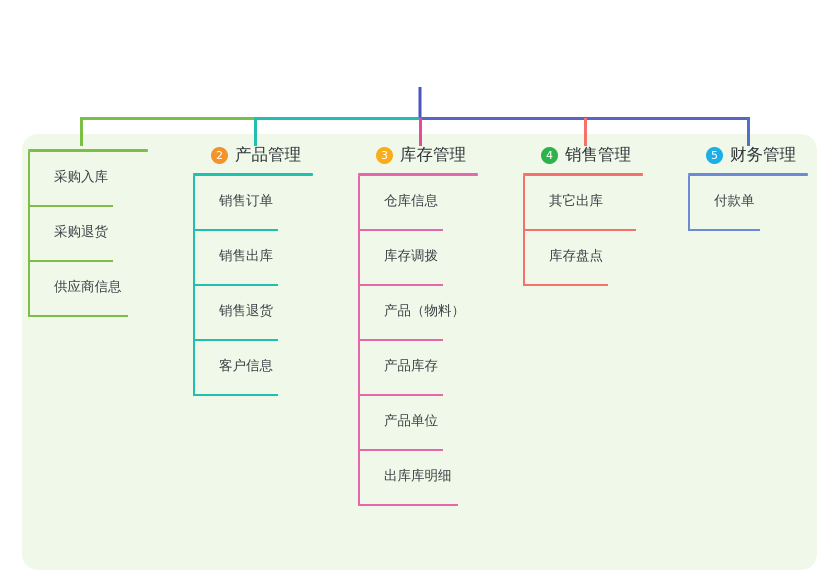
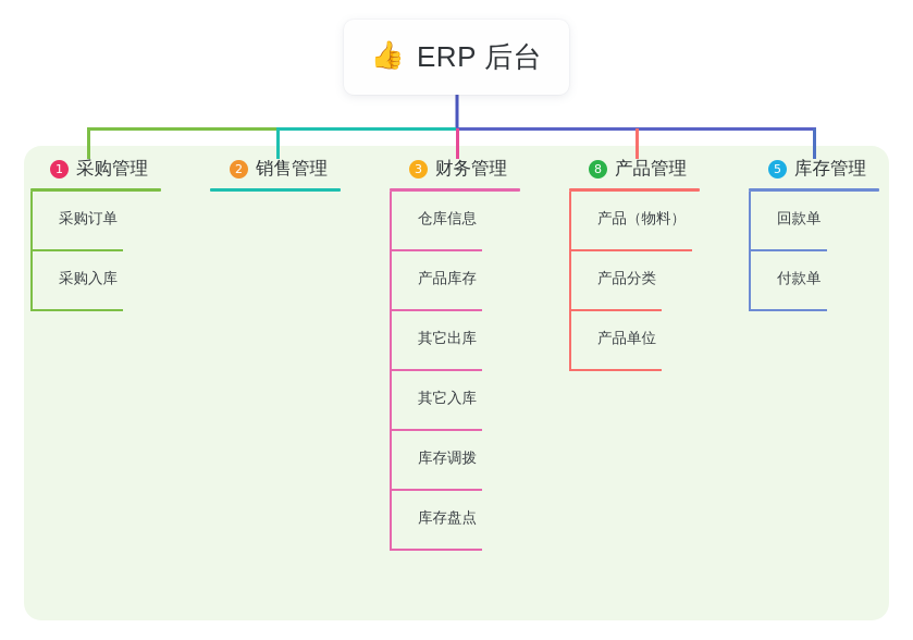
+ 👍
+ ERP 后台
+ 1
+ 采购管理
+ 采购订单
  采购入库
- 采购退货
- 供应商信息
  2
- 产品管理
+ 销售管理
- 销售订单
- 销售出库
- 销售退货
- 客户信息
  3
- 库存管理
+ 财务管理
  仓库信息
- 库存调拨
+ 产品库存
- 产品（物料）
+ 其它出库
+ 其它入库
- 产品库存
+ 库存调拨
- 产品单位
+ 库存盘点
- 出库库明细
- 4
+ 8
- 销售管理
+ 产品管理
- 其它出库
+ 产品（物料）
+ 产品分类
- 库存盘点
+ 产品单位
  5
- 财务管理
+ 库存管理
+ 回款单
  付款单
